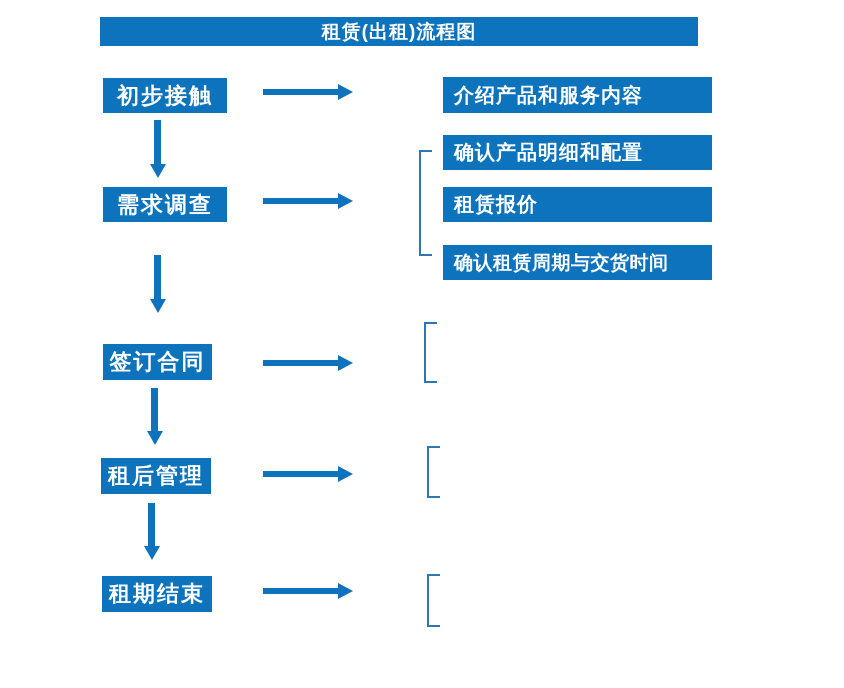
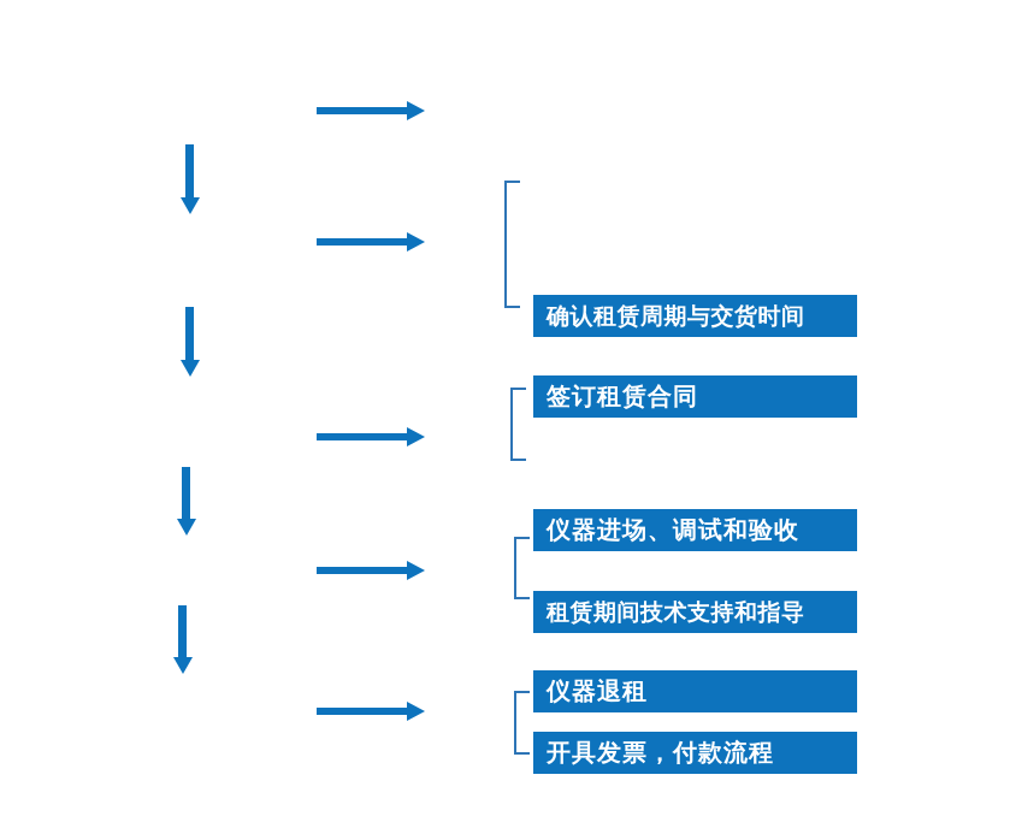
- 租赁(出租)流程图
- 初步接触
- 需求调查
- 签订合同
- 租后管理
- 租期结束
- 介绍产品和服务内容
- 确认产品明细和配置
- 租赁报价
  确认租赁周期与交货时间
+ 签订租赁合同
+ 仪器进场、调试和验收
+ 租赁期间技术支持和指导
+ 仪器退租
+ 开具发票，付款流程
